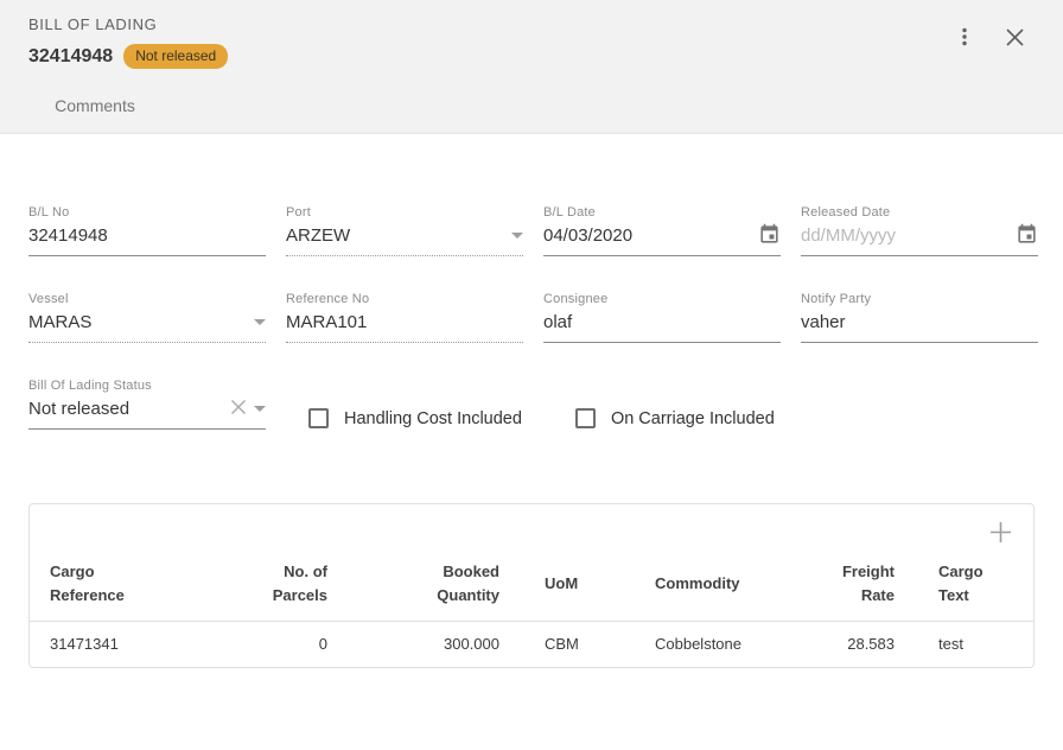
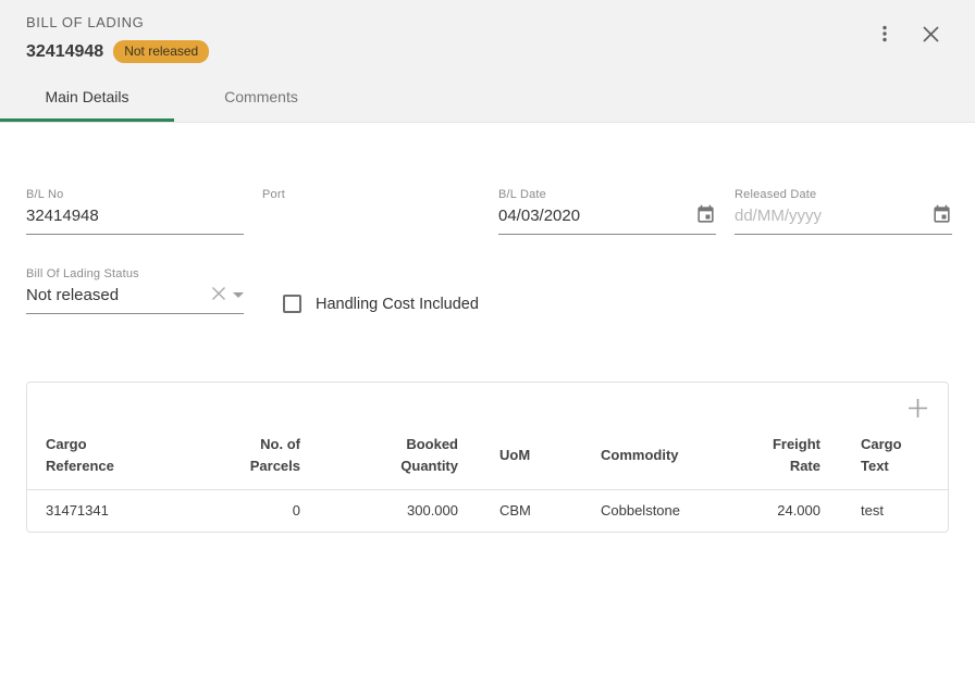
  BILL OF LADING
  32414948
  Not released
+ Main Details
  Comments
  B/L No
  32414948
  Port
- ARZEW
  B/L Date
  04/03/2020
  Released Date
  dd/MM/yyyy
- Vessel
- MARAS
- Reference No
- MARA101
- Consignee
- olaf
- Notify Party
- vaher
  Bill Of Lading Status
  Not released
  Handling Cost Included
- On Carriage Included
  Cargo Reference	No. of Parcels	Booked Quantity	UoM	Commodity	Freight Rate	Cargo Text
- 31471341	0	300.000	CBM	Cobbelstone	28.583	test
+ 31471341	0	300.000	CBM	Cobbelstone	24.000	test
